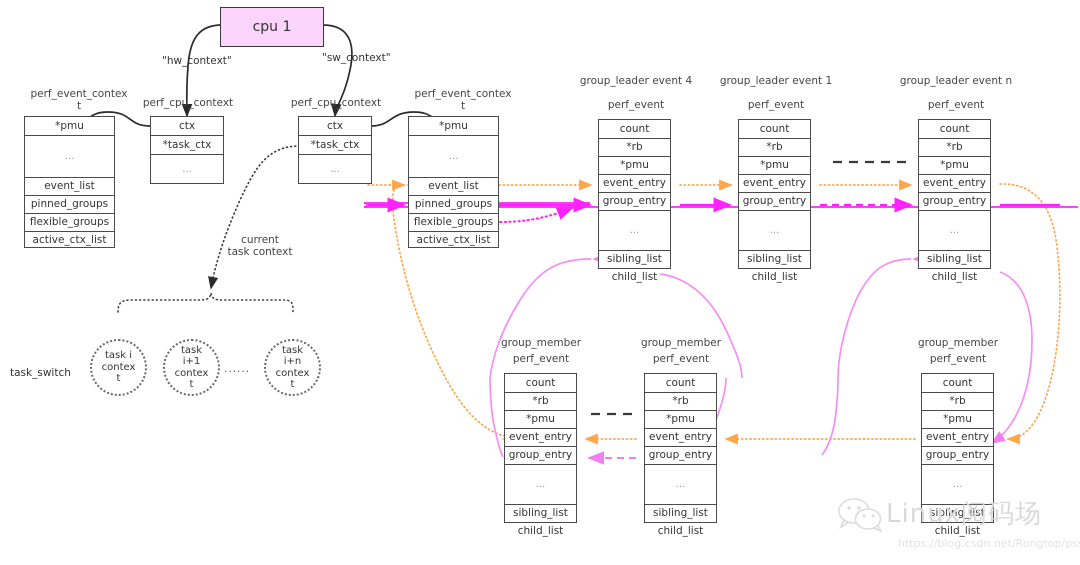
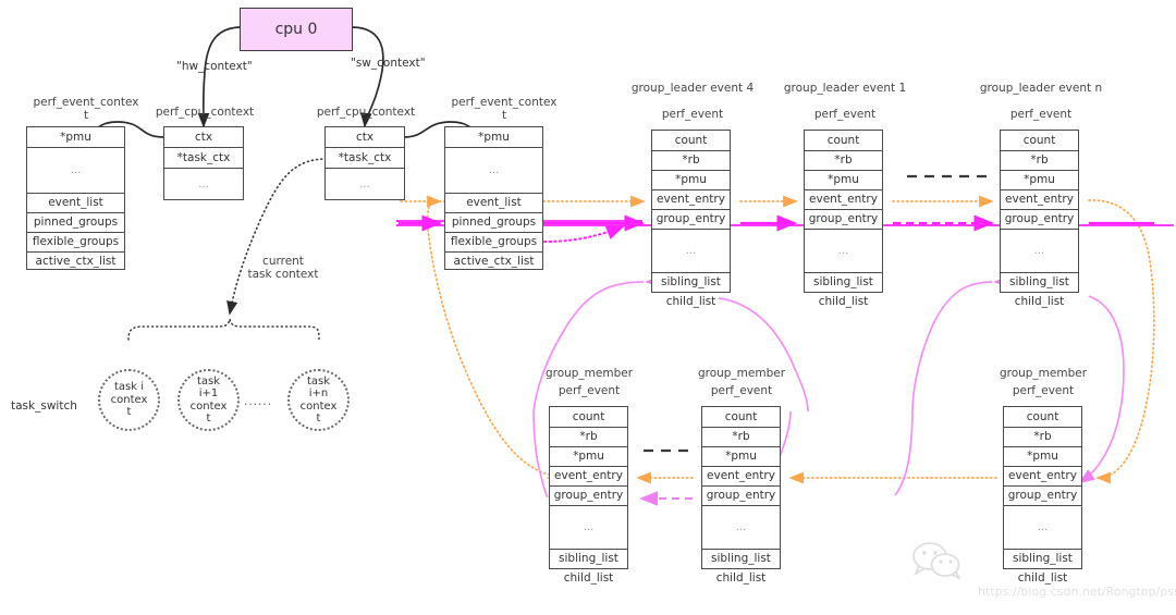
- cpu 1
+ cpu 0
  "hw_context"
  "sw_context"
  perf_event_contex
  t
  *pmu
  ...
  event_list
  pinned_groups
  flexible_groups
  active_ctx_list
  perf_cpu_context
  ctx
  *task_ctx
  ...
  perf_cpu_context
  ctx
  *task_ctx
  ...
  perf_event_contex
  t
  *pmu
  ...
  event_list
  pinned_groups
  flexible_groups
  active_ctx_list
  current
  task context
  task_switch
  task i
  contex
  t
  task
  i+1
  contex
  t
  ......
  task
  i+n
  contex
  t
  group_leader event 4
  perf_event
  count
  *rb
  *pmu
  event_entry
  group_entry
  ...
  sibling_list
  child_list
  group_leader event 1
  perf_event
  count
  *rb
  *pmu
  event_entry
  group_entry
  ...
  sibling_list
  child_list
  group_leader event n
  perf_event
  count
  *rb
  *pmu
  event_entry
  group_entry
  ...
  sibling_list
  child_list
  group_member
  perf_event
  count
  *rb
  *pmu
  event_entry
  group_entry
  ...
  sibling_list
  child_list
  group_member
  perf_event
  count
  *rb
  *pmu
  event_entry
  group_entry
  ...
  sibling_list
  child_list
  group_member
  perf_event
  count
  *rb
  *pmu
  event_entry
  group_entry
  ...
  sibling_list
  child_list
- Linux阅码场
  https://blog.csdn.net/Rongtop/ps
